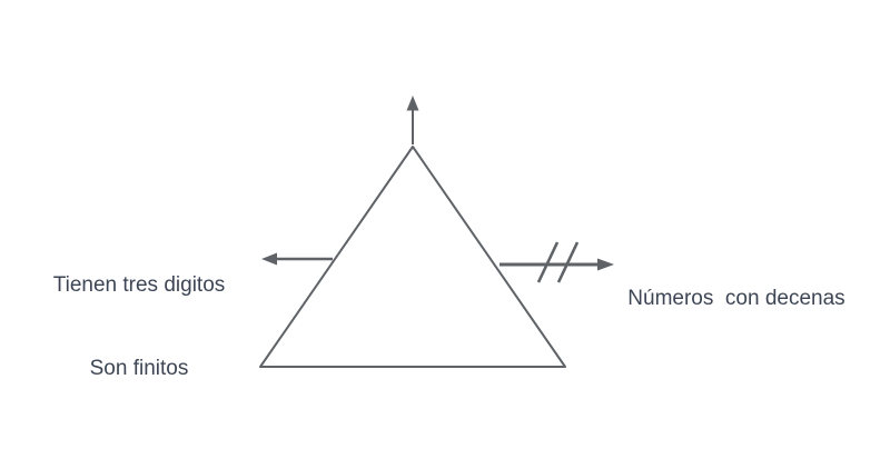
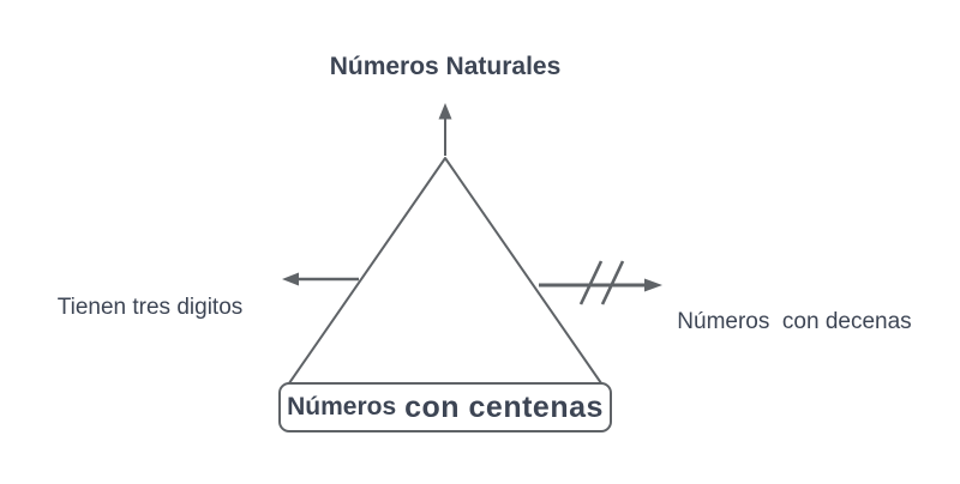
+ Números Naturales
  Tienen tres digitos
- Son finitos
  Números con decenas
+ Números
+ con centenas
